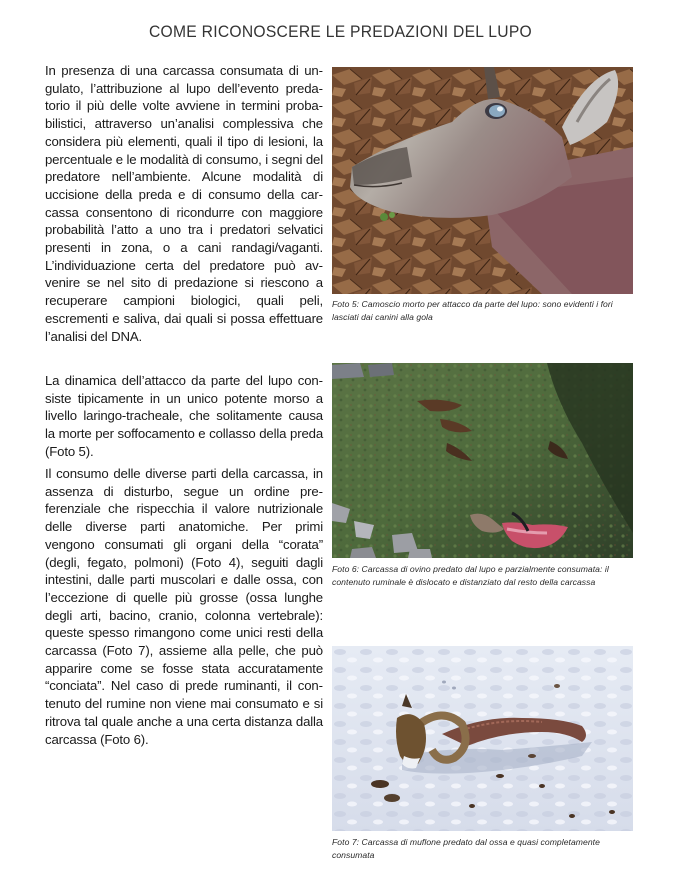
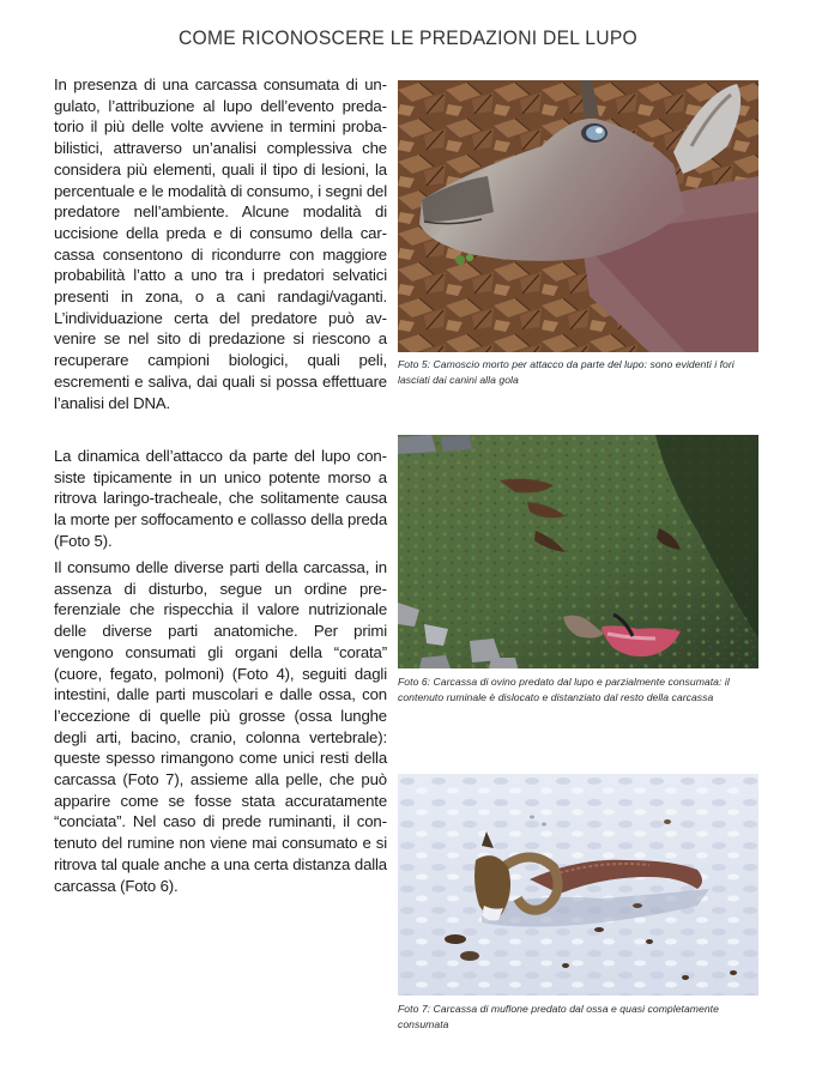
  COME RICONOSCERE LE PREDAZIONI DEL LUPO
  In presenza di una carcassa consumata di un­gulato, l’attribuzione al lupo dell’evento preda­torio il più delle volte avviene in termini proba­bilistici, attraverso un’analisi complessiva che considera più elementi, quali il tipo di lesioni, la percentuale e le modalità di consumo, i segni del predatore nell’ambiente. Alcune modalità di uccisione della preda e di consumo della car­cassa consentono di ricondurre con maggiore probabilità l’atto a uno tra i predatori selvatici presenti in zona, o a cani randagi/vaganti. L’individuazione certa del predatore può av­venire se nel sito di predazione si riescono a recuperare campioni biologici, quali peli, escrementi e saliva, dai quali si possa effettuare l’analisi del DNA.
- La dinamica dell’attacco da parte del lupo con­siste tipicamente in un unico potente morso a livello laringo-tracheale, che solitamente causa la morte per soffocamento e collasso della pre­da (Foto 5).
+ La dinamica dell’attacco da parte del lupo con­siste tipicamente in un unico potente morso a ritrova laringo-tracheale, che solitamente causa la morte per soffocamento e collasso della pre­da (Foto 5).
- Il consumo delle diverse parti della carcassa, in assenza di disturbo, segue un ordine pre­ferenziale che rispecchia il valore nutriziona­le delle diverse parti anatomiche. Per primi vengono consumati gli organi della “corata” (degli, fegato, polmoni) (Foto 4), seguiti dagli intestini, dalle parti muscolari e dalle ossa, con l’eccezione di quelle più grosse (ossa lunghe degli arti, bacino, cranio, colonna vertebrale): queste spesso rimangono come unici resti della carcassa (Foto 7), assieme alla pelle, che può apparire come se fosse stata accuratamente “conciata”. Nel caso di prede ruminanti, il con­tenuto del rumine non viene mai consumato e si ritrova tal quale anche a una certa distanza dalla carcassa (Foto 6).
+ Il consumo delle diverse parti della carcassa, in assenza di disturbo, segue un ordine pre­ferenziale che rispecchia il valore nutriziona­le delle diverse parti anatomiche. Per primi vengono consumati gli organi della “corata” (cuore, fegato, polmoni) (Foto 4), seguiti dagli intestini, dalle parti muscolari e dalle ossa, con l’eccezione di quelle più grosse (ossa lunghe degli arti, bacino, cranio, colonna vertebrale): queste spesso rimangono come unici resti della carcassa (Foto 7), assieme alla pelle, che può apparire come se fosse stata accuratamente “conciata”. Nel caso di prede ruminanti, il con­tenuto del rumine non viene mai consumato e si ritrova tal quale anche a una certa distanza dalla carcassa (Foto 6).
  Foto 5: Camoscio morto per attacco da parte del lupo: sono evidenti i fori lasciati dai canini alla gola
  Foto 6: Carcassa di ovino predato dal lupo e parzialmente consumata: il contenuto ruminale è dislocato e distanziato dal resto della carcassa
  Foto 7: Carcassa di muflone predato dal ossa e quasi completamente consumata
